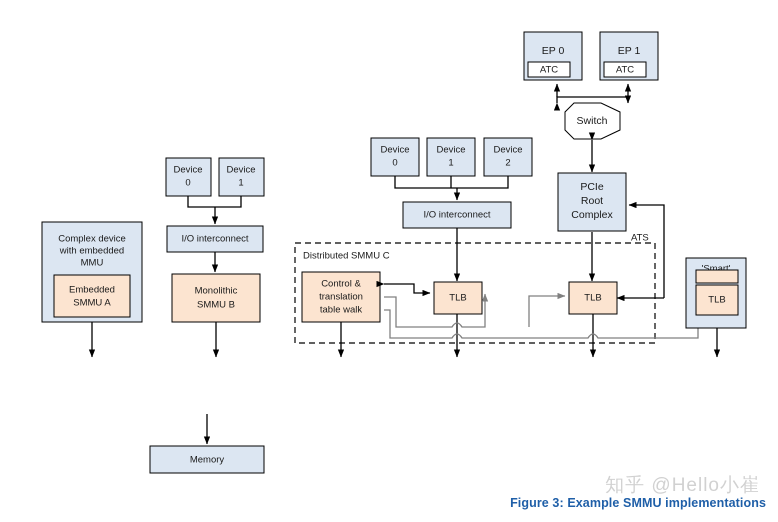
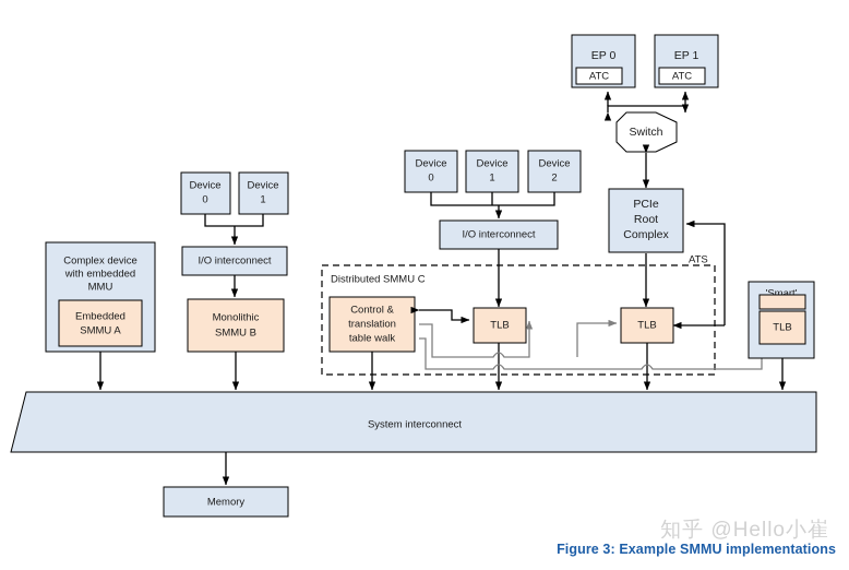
  EP 0
  ATC
  EP 1
  ATC
  Switch
  PCIe
  Root
  Complex
  ATS
  Complex device
  with embedded
  MMU
  Embedded
  SMMU A
  Device
  0
  Device
  1
  I/O interconnect
  Monolithic
  SMMU B
  Device
  0
  Device
  1
  Device
  2
  I/O interconnect
  Distributed SMMU C
  Control &
  translation
  table walk
  TLB
  TLB
  'Smart'
  TLB
+ System interconnect
  Memory
  知乎 @Hello小崔
  Figure 3: Example SMMU implementations
